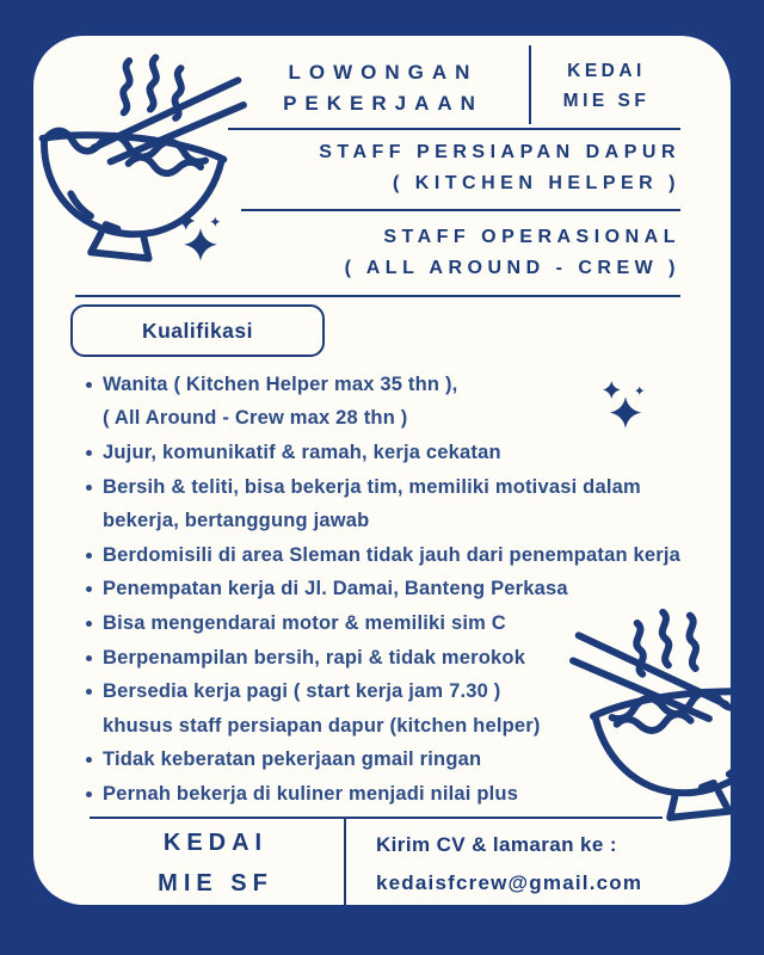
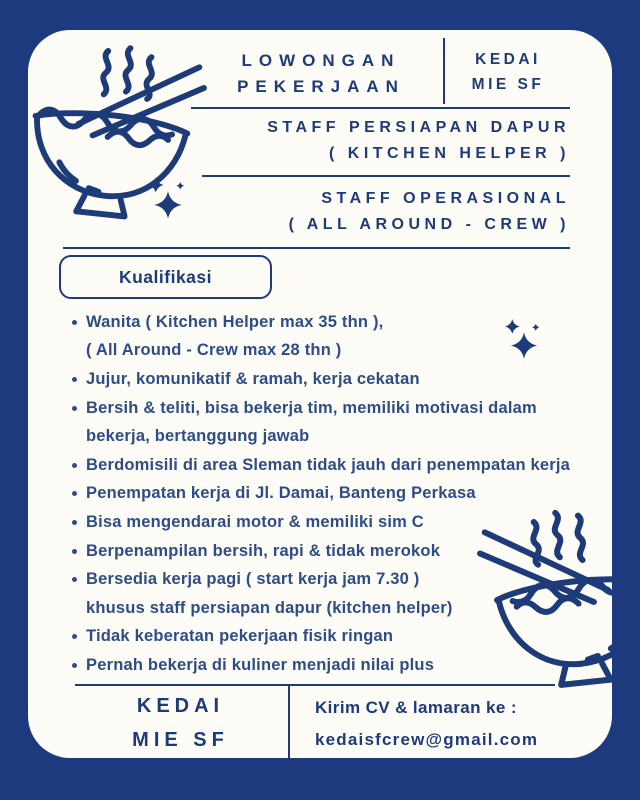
  LOWONGAN
  PEKERJAAN
  KEDAI
  MIE SF
  STAFF PERSIAPAN DAPUR
  ( KITCHEN HELPER )
  STAFF OPERASIONAL
  ( ALL AROUND - CREW )
  Kualifikasi
  Wanita ( Kitchen Helper max 35 thn ),
  ( All Around - Crew max 28 thn )
  Jujur, komunikatif & ramah, kerja cekatan
  Bersih & teliti, bisa bekerja tim, memiliki motivasi dalam
  bekerja, bertanggung jawab
  Berdomisili di area Sleman tidak jauh dari penempatan kerja
  Penempatan kerja di Jl. Damai, Banteng Perkasa
  Bisa mengendarai motor & memiliki sim C
  Berpenampilan bersih, rapi & tidak merokok
  Bersedia kerja pagi ( start kerja jam 7.30 )
  khusus staff persiapan dapur (kitchen helper)
- Tidak keberatan pekerjaan gmail ringan
+ Tidak keberatan pekerjaan fisik ringan
  Pernah bekerja di kuliner menjadi nilai plus
  KEDAI
  MIE SF
  Kirim CV & lamaran ke :
  kedaisfcrew@gmail.com
